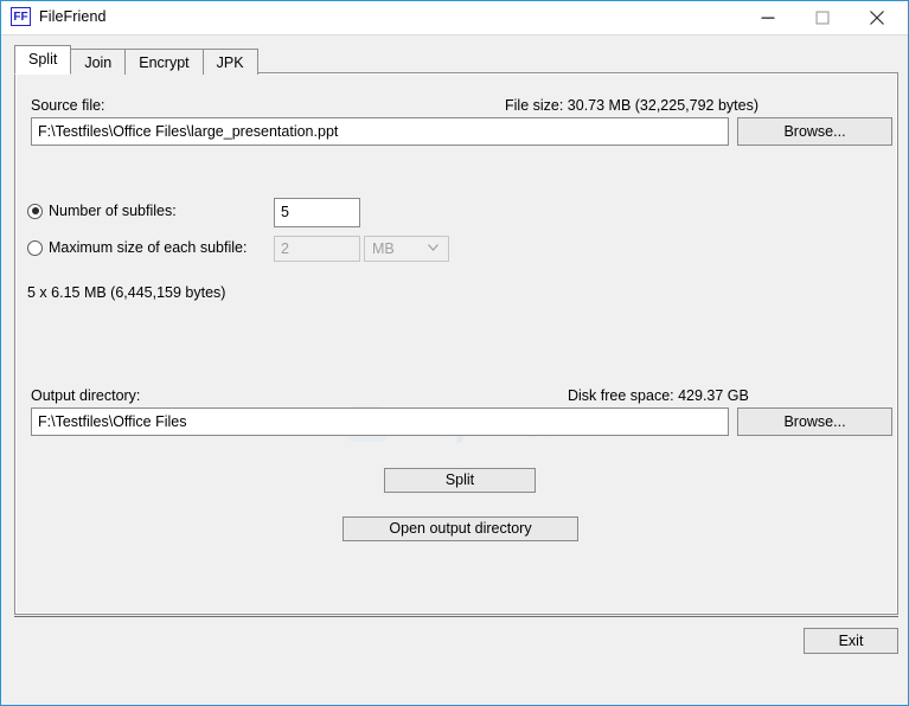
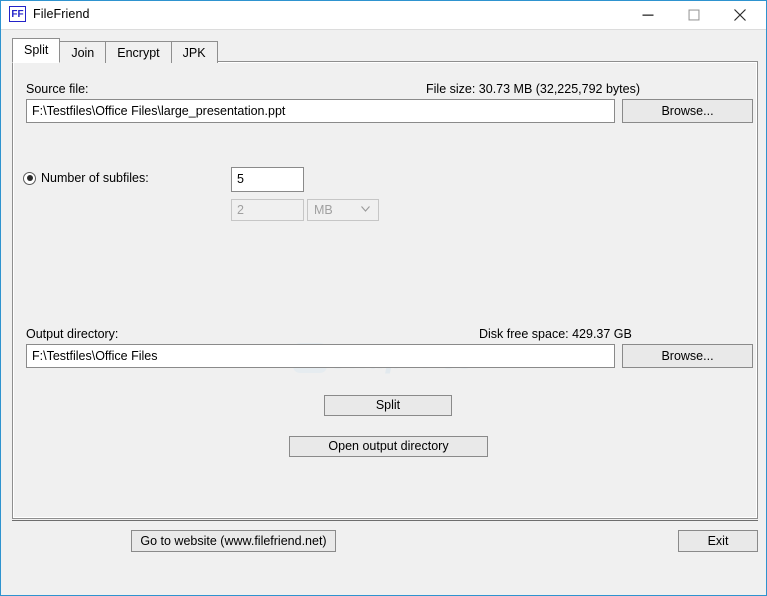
  FF
  FileFriend
  Split
  Join
  Encrypt
  JPK
  Source file:
  File size: 30.73 MB (32,225,792 bytes)
  F:\Testfiles\Office Files\large_presentation.ppt
  Browse...
  Number of subfiles:
  5
- Maximum size of each subfile:
  2
  MB
- 5 x 6.15 MB (6,445,159 bytes)
  Output directory:
  Disk free space: 429.37 GB
  F:\Testfiles\Office Files
  Browse...
  Split
  Open output directory
+ Go to website (www.filefriend.net)
  Exit
